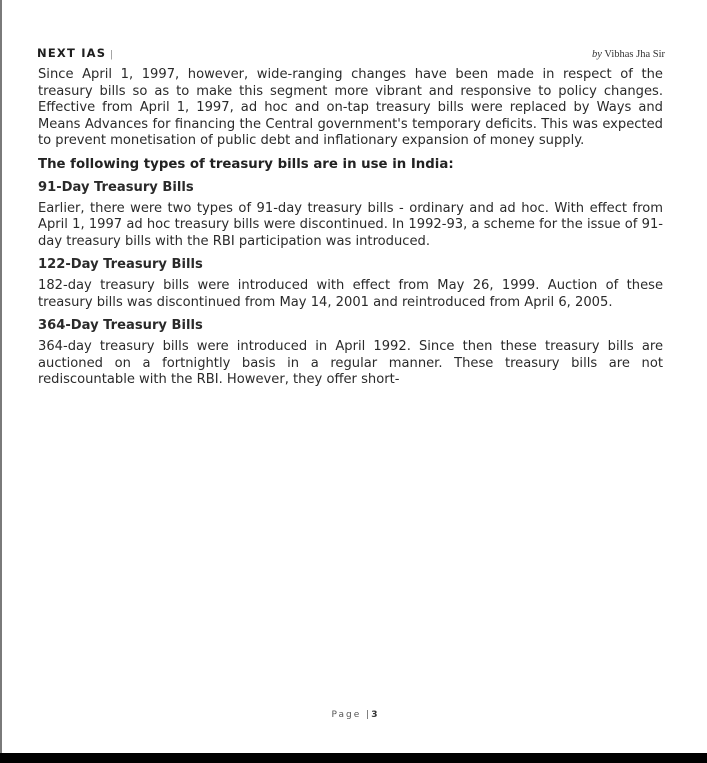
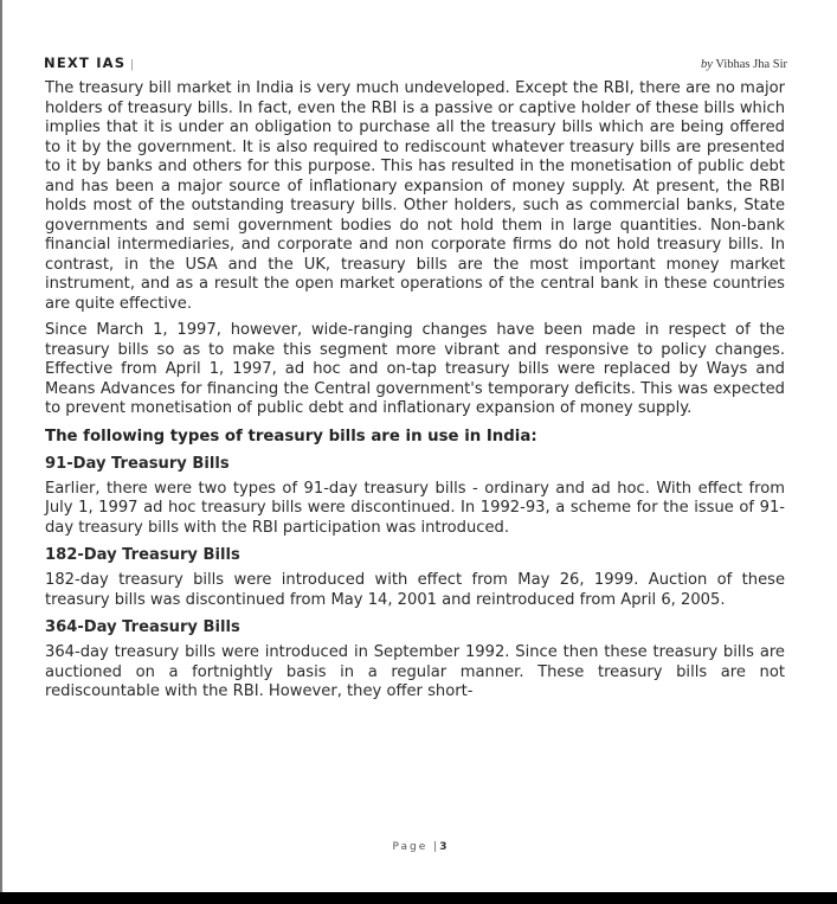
  NEXT IAS
  |
  by Vibhas Jha Sir
+ The treasury bill market in India is very much undeveloped. Except the RBI, there are no major holders of treasury bills. In fact, even the RBI is a passive or captive holder of these bills which implies that it is under an obligation to purchase all the treasury bills which are being offered to it by the government. It is also required to rediscount whatever treasury bills are presented to it by banks and others for this purpose. This has resulted in the monetisation of public debt and has been a major source of inflationary expansion of money supply. At present, the RBI holds most of the outstanding treasury bills. Other holders, such as commercial banks, State governments and semi government bodies do not hold them in large quantities. Non-bank financial intermediaries, and corporate and non corporate firms do not hold treasury bills. In contrast, in the USA and the UK, treasury bills are the most important money market instrument, and as a result the open market operations of the central bank in these countries are quite effective.
- Since April 1, 1997, however, wide-ranging changes have been made in respect of the treasury bills so as to make this segment more vibrant and responsive to policy changes. Effective from April 1, 1997, ad hoc and on-tap treasury bills were replaced by Ways and Means Advances for financing the Central government's temporary deficits. This was expected to prevent monetisation of public debt and inflationary expansion of money supply.
+ Since March 1, 1997, however, wide-ranging changes have been made in respect of the treasury bills so as to make this segment more vibrant and responsive to policy changes. Effective from April 1, 1997, ad hoc and on-tap treasury bills were replaced by Ways and Means Advances for financing the Central government's temporary deficits. This was expected to prevent monetisation of public debt and inflationary expansion of money supply.
  The following types of treasury bills are in use in India:
  91-Day Treasury Bills
- Earlier, there were two types of 91-day treasury bills - ordinary and ad hoc. With effect from April 1, 1997 ad hoc treasury bills were discontinued. In 1992-93, a scheme for the issue of 91-day treasury bills with the RBI participation was introduced.
+ Earlier, there were two types of 91-day treasury bills - ordinary and ad hoc. With effect from July 1, 1997 ad hoc treasury bills were discontinued. In 1992-93, a scheme for the issue of 91-day treasury bills with the RBI participation was introduced.
- 122-Day Treasury Bills
+ 182-Day Treasury Bills
  182-day treasury bills were introduced with effect from May 26, 1999. Auction of these treasury bills was discontinued from May 14, 2001 and reintroduced from April 6, 2005.
  364-Day Treasury Bills
- 364-day treasury bills were introduced in April 1992. Since then these treasury bills are auctioned on a fortnightly basis in a regular manner. These treasury bills are not rediscountable with the RBI. However, they offer short-
+ 364-day treasury bills were introduced in September 1992. Since then these treasury bills are auctioned on a fortnightly basis in a regular manner. These treasury bills are not rediscountable with the RBI. However, they offer short-
  Page |3
